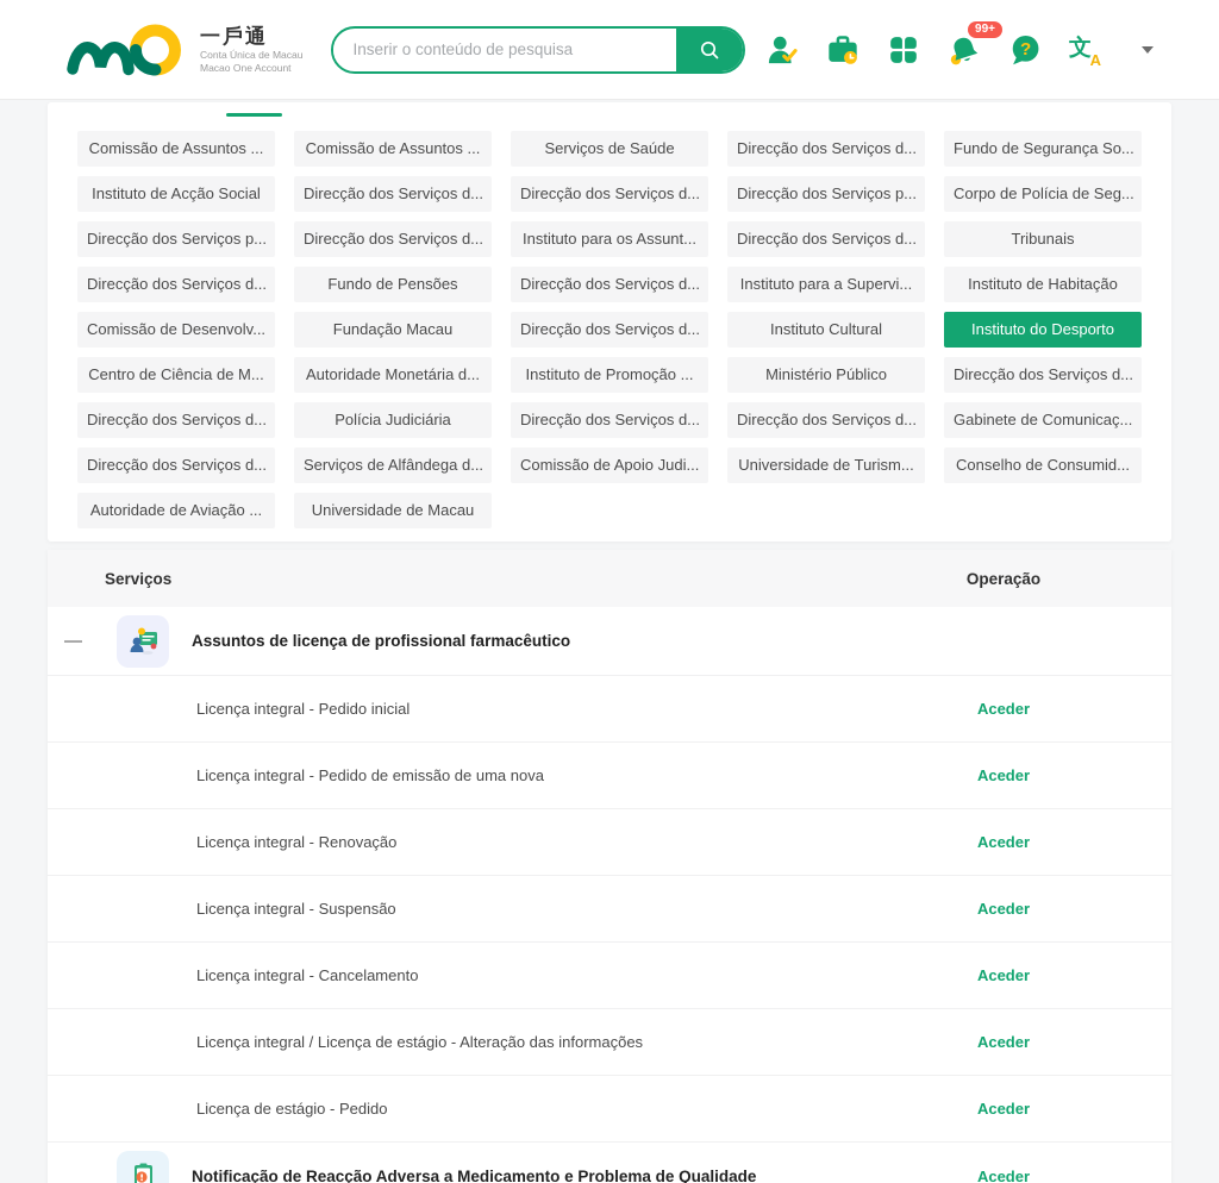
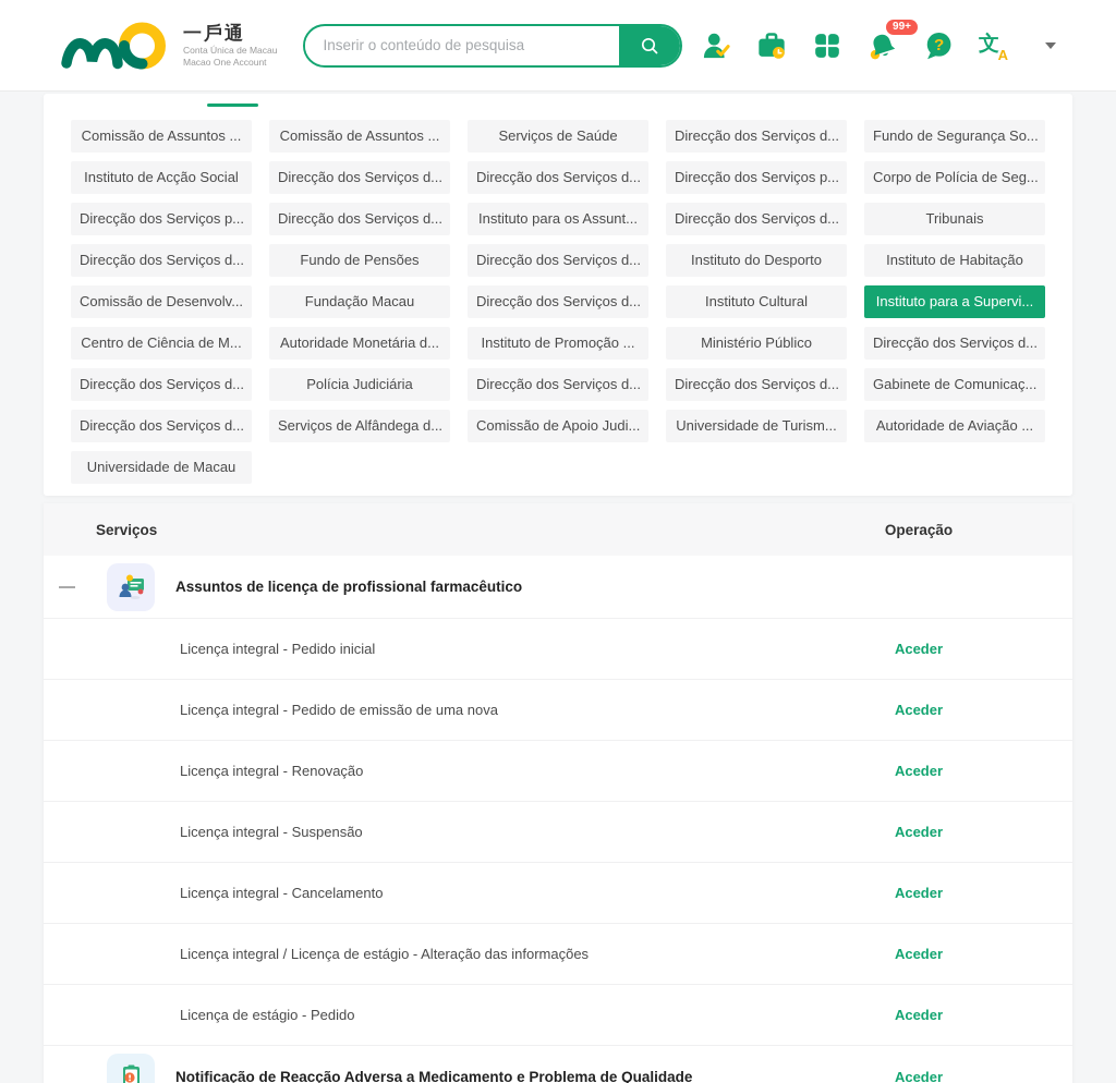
  一戶通
  Conta Única de Macau
  Macao One Account
  Inserir o conteúdo de pesquisa
  99+
  ?
  文
  A
  Comissão de Assuntos ...
  Comissão de Assuntos ...
  Serviços de Saúde
  Direcção dos Serviços d...
  Fundo de Segurança So...
  Instituto de Acção Social
  Direcção dos Serviços d...
  Direcção dos Serviços d...
  Direcção dos Serviços p...
  Corpo de Polícia de Seg...
  Direcção dos Serviços p...
  Direcção dos Serviços d...
  Instituto para os Assunt...
  Direcção dos Serviços d...
  Tribunais
  Direcção dos Serviços d...
  Fundo de Pensões
  Direcção dos Serviços d...
- Instituto para a Supervi...
+ Instituto do Desporto
  Instituto de Habitação
  Comissão de Desenvolv...
  Fundação Macau
  Direcção dos Serviços d...
  Instituto Cultural
- Instituto do Desporto
+ Instituto para a Supervi...
  Centro de Ciência de M...
  Autoridade Monetária d...
  Instituto de Promoção ...
  Ministério Público
  Direcção dos Serviços d...
  Direcção dos Serviços d...
  Polícia Judiciária
  Direcção dos Serviços d...
  Direcção dos Serviços d...
  Gabinete de Comunicaç...
  Direcção dos Serviços d...
  Serviços de Alfândega d...
  Comissão de Apoio Judi...
  Universidade de Turism...
- Conselho de Consumid...
  Autoridade de Aviação ...
  Universidade de Macau
  Serviços
  Operação
  —
  Assuntos de licença de profissional farmacêutico
  Licença integral - Pedido inicial
  Aceder
  Licença integral - Pedido de emissão de uma nova
  Aceder
  Licença integral - Renovação
  Aceder
  Licença integral - Suspensão
  Aceder
  Licença integral - Cancelamento
  Aceder
  Licença integral / Licença de estágio - Alteração das informações
  Aceder
  Licença de estágio - Pedido
  Aceder
  Notificação de Reacção Adversa a Medicamento e Problema de Qualidade
  Aceder
